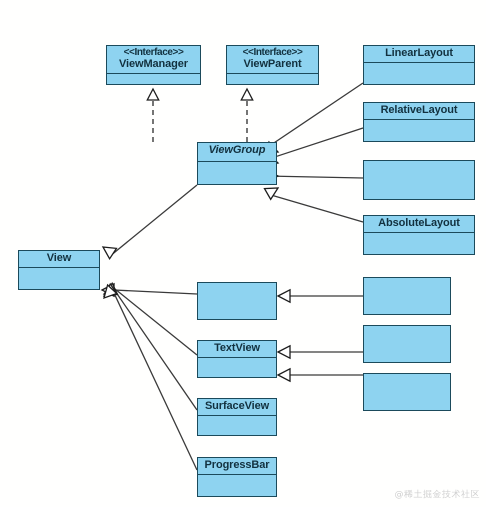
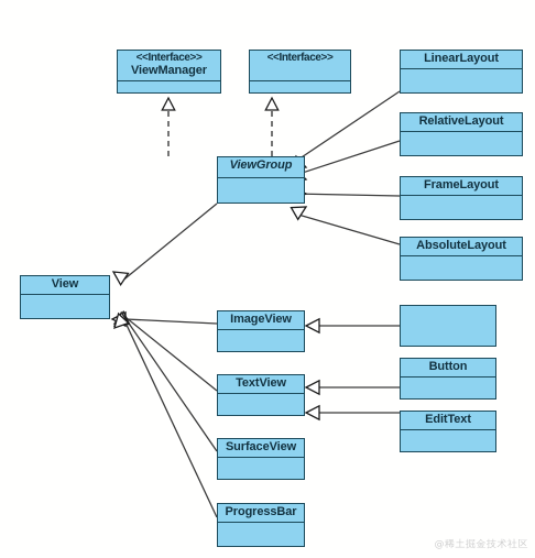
  <<Interface>>
  ViewManager
  <<Interface>>
- ViewParent
  LinearLayout
  RelativeLayout
+ FrameLayout
  AbsoluteLayout
  ViewGroup
  View
+ ImageView
  TextView
  SurfaceView
  ProgressBar
+ Button
+ EditText
  @稀土掘金技术社区
